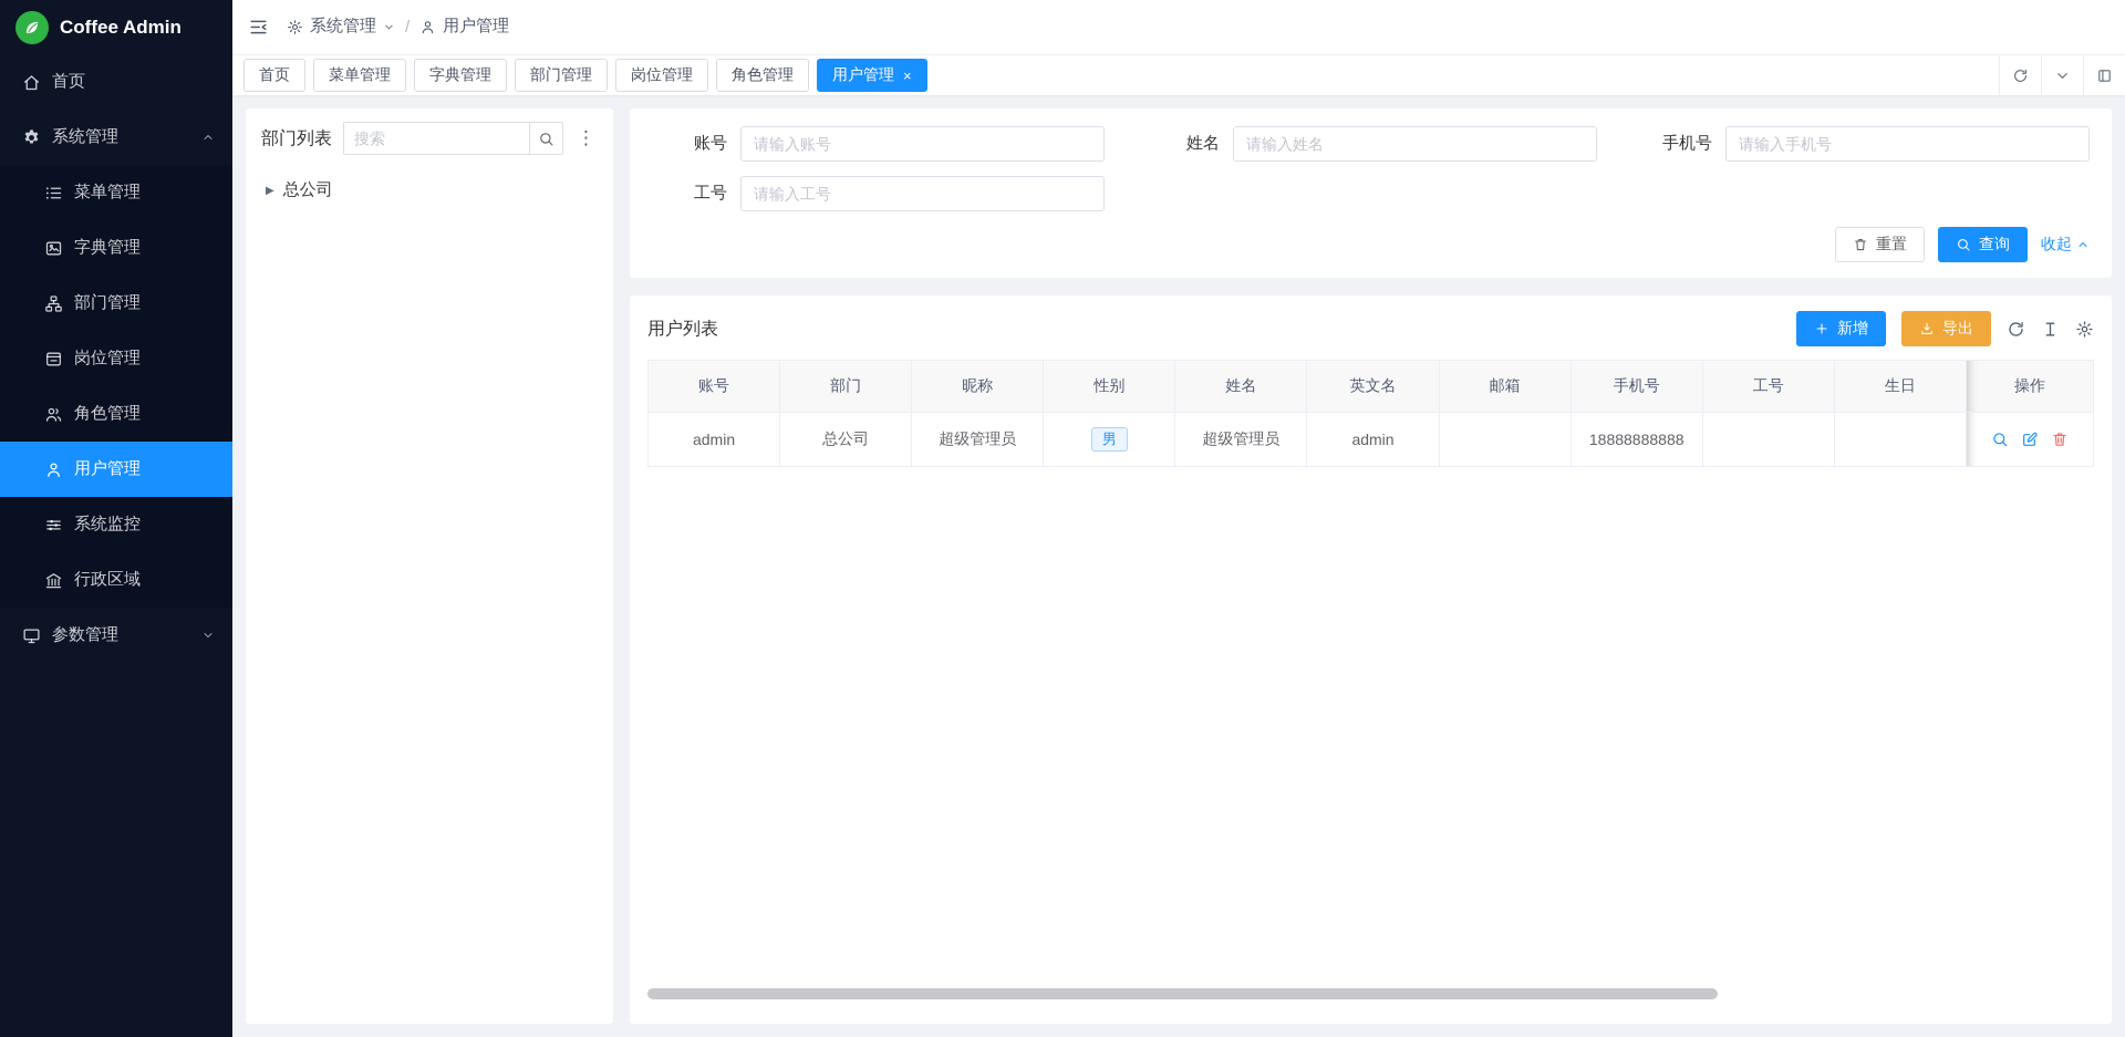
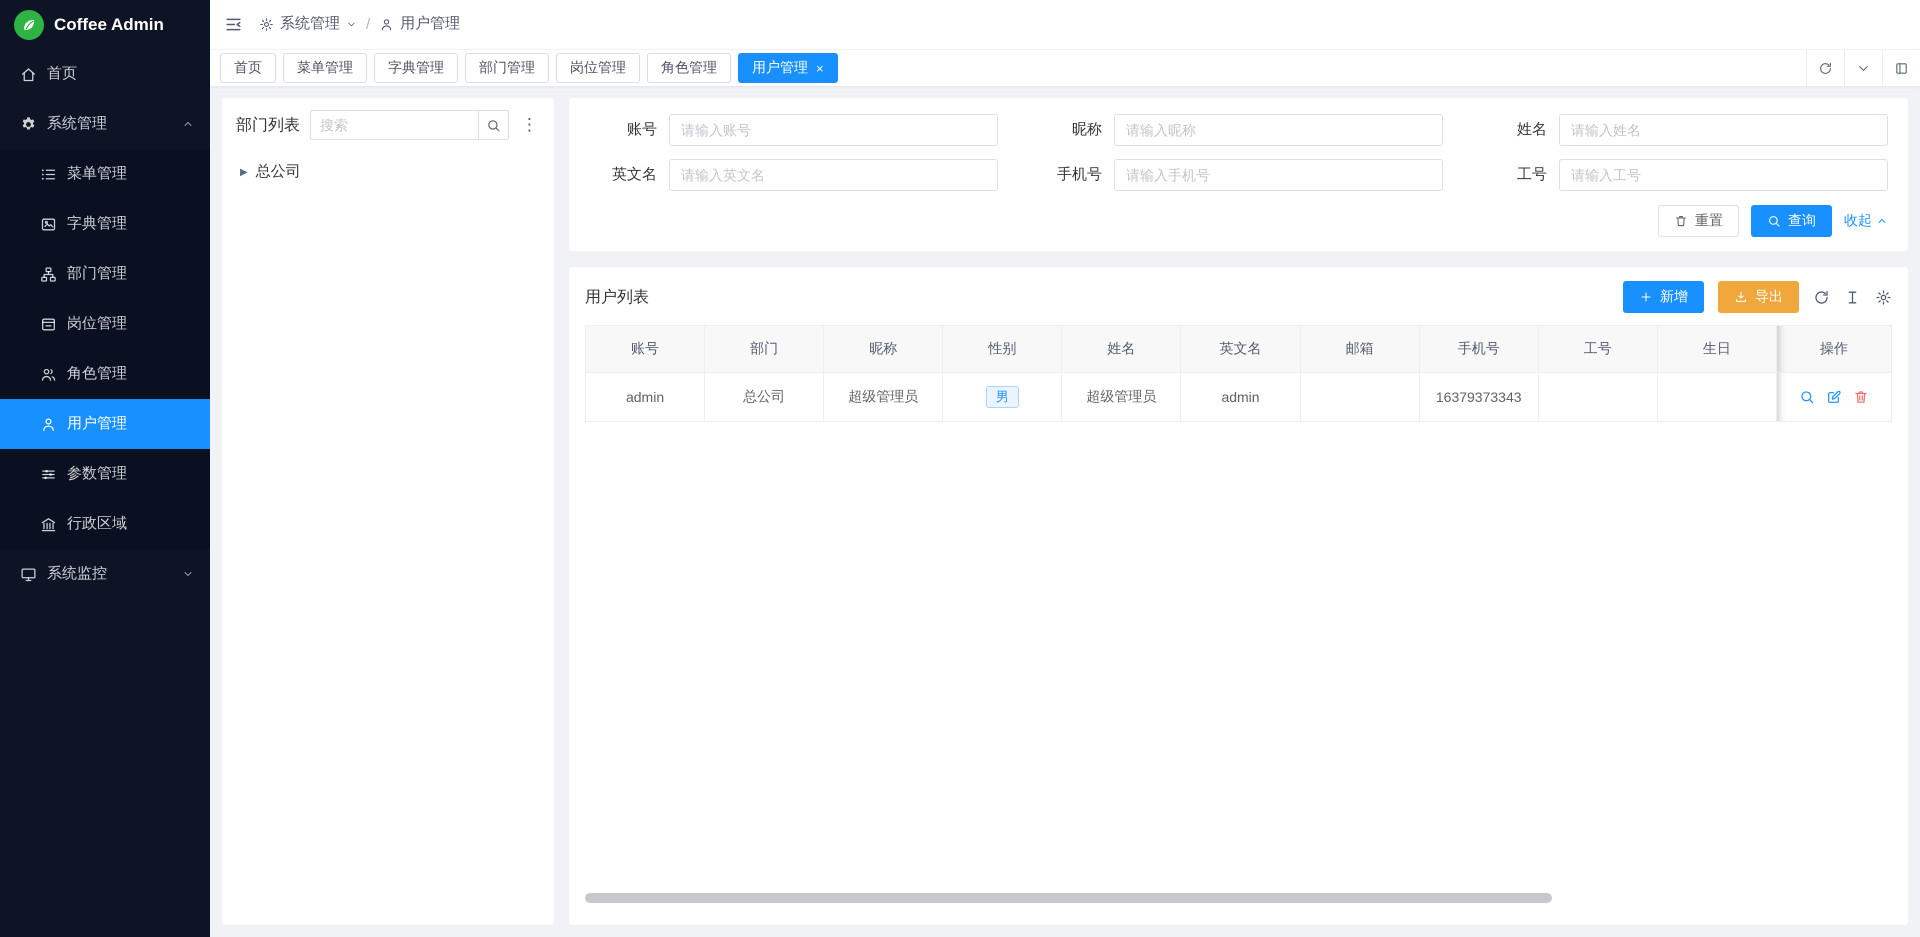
  Coffee Admin
  首页
  系统管理
  菜单管理
  字典管理
  部门管理
  岗位管理
  角色管理
  用户管理
- 系统监控
+ 参数管理
  行政区域
- 参数管理
+ 系统监控
  系统管理
  /
  用户管理
  首页
  菜单管理
  字典管理
  部门管理
  岗位管理
  角色管理
  用户管理
  ×
  部门列表
  搜索
  ⋮
  ▶
  总公司
  账号
  请输入账号
+ 昵称
+ 请输入昵称
  姓名
  请输入姓名
+ 英文名
+ 请输入英文名
  手机号
  请输入手机号
  工号
  请输入工号
  重置
  查询
  收起
  用户列表
  新增
  导出
  账号	部门	昵称	性别	姓名	英文名	邮箱	手机号	工号	生日	操作
- admin	总公司	超级管理员	男	超级管理员	admin		18888888888
+ admin	总公司	超级管理员	男	超级管理员	admin		16379373343
